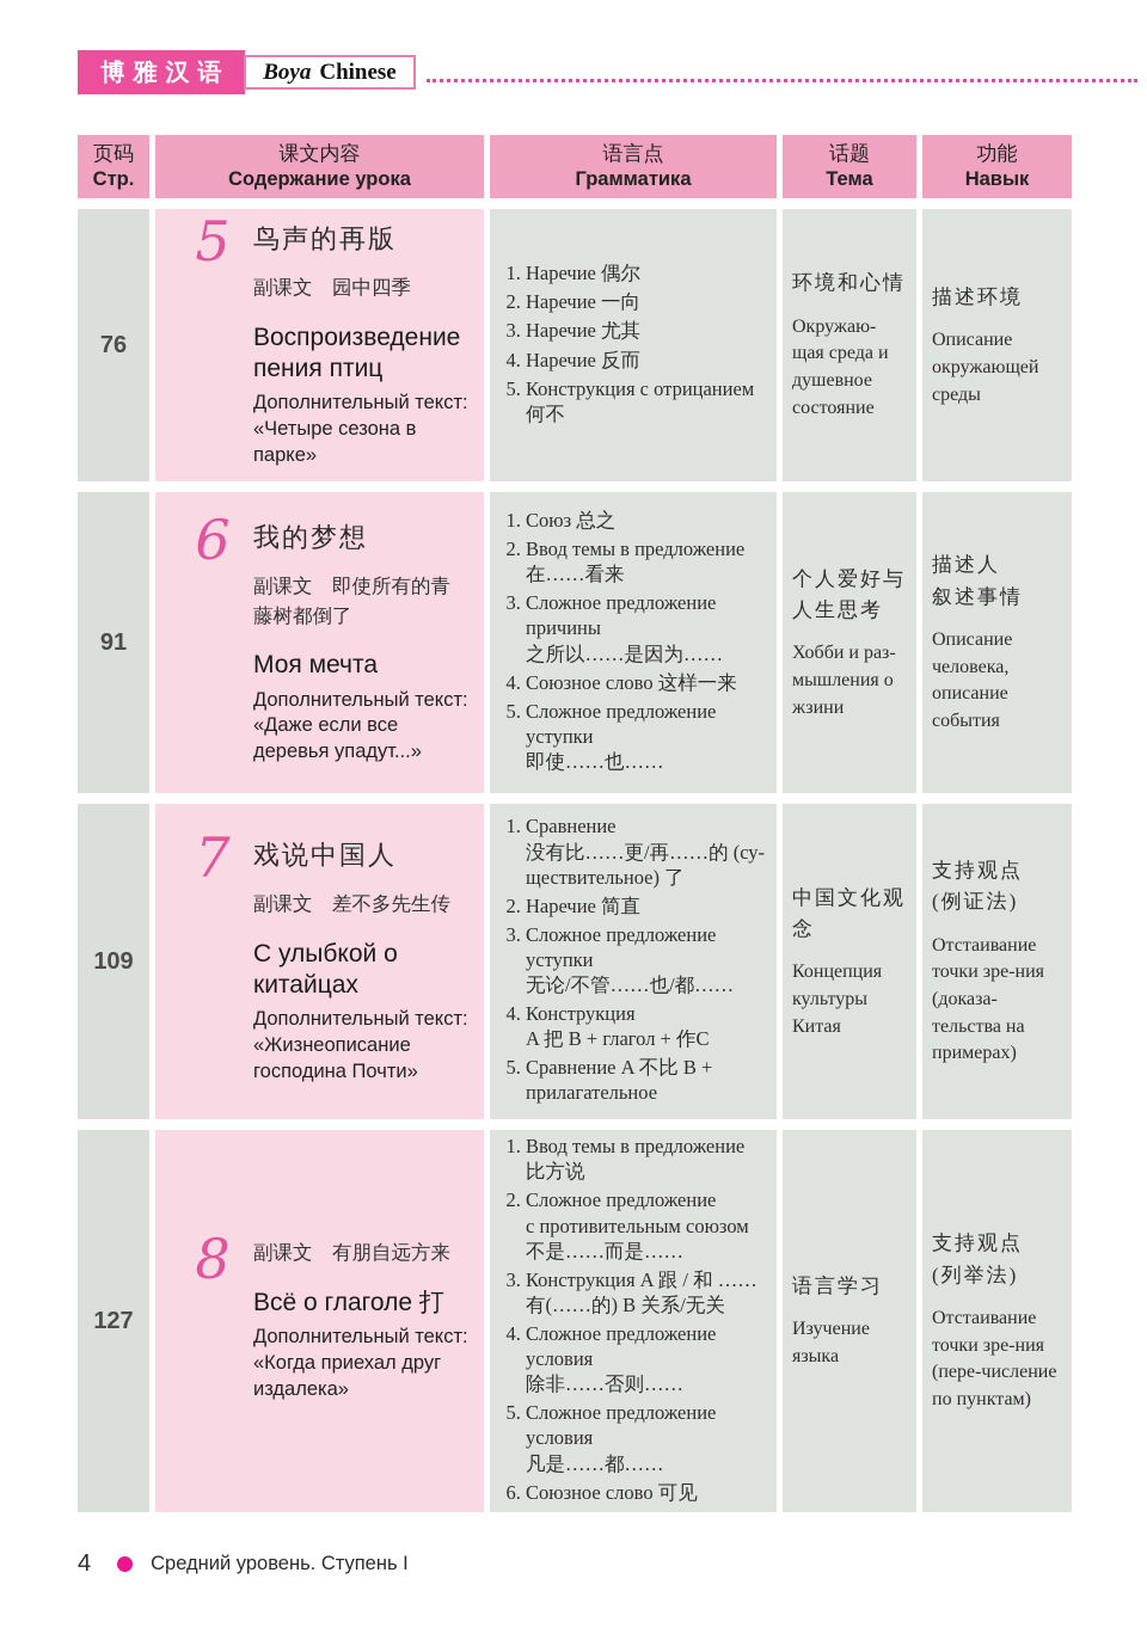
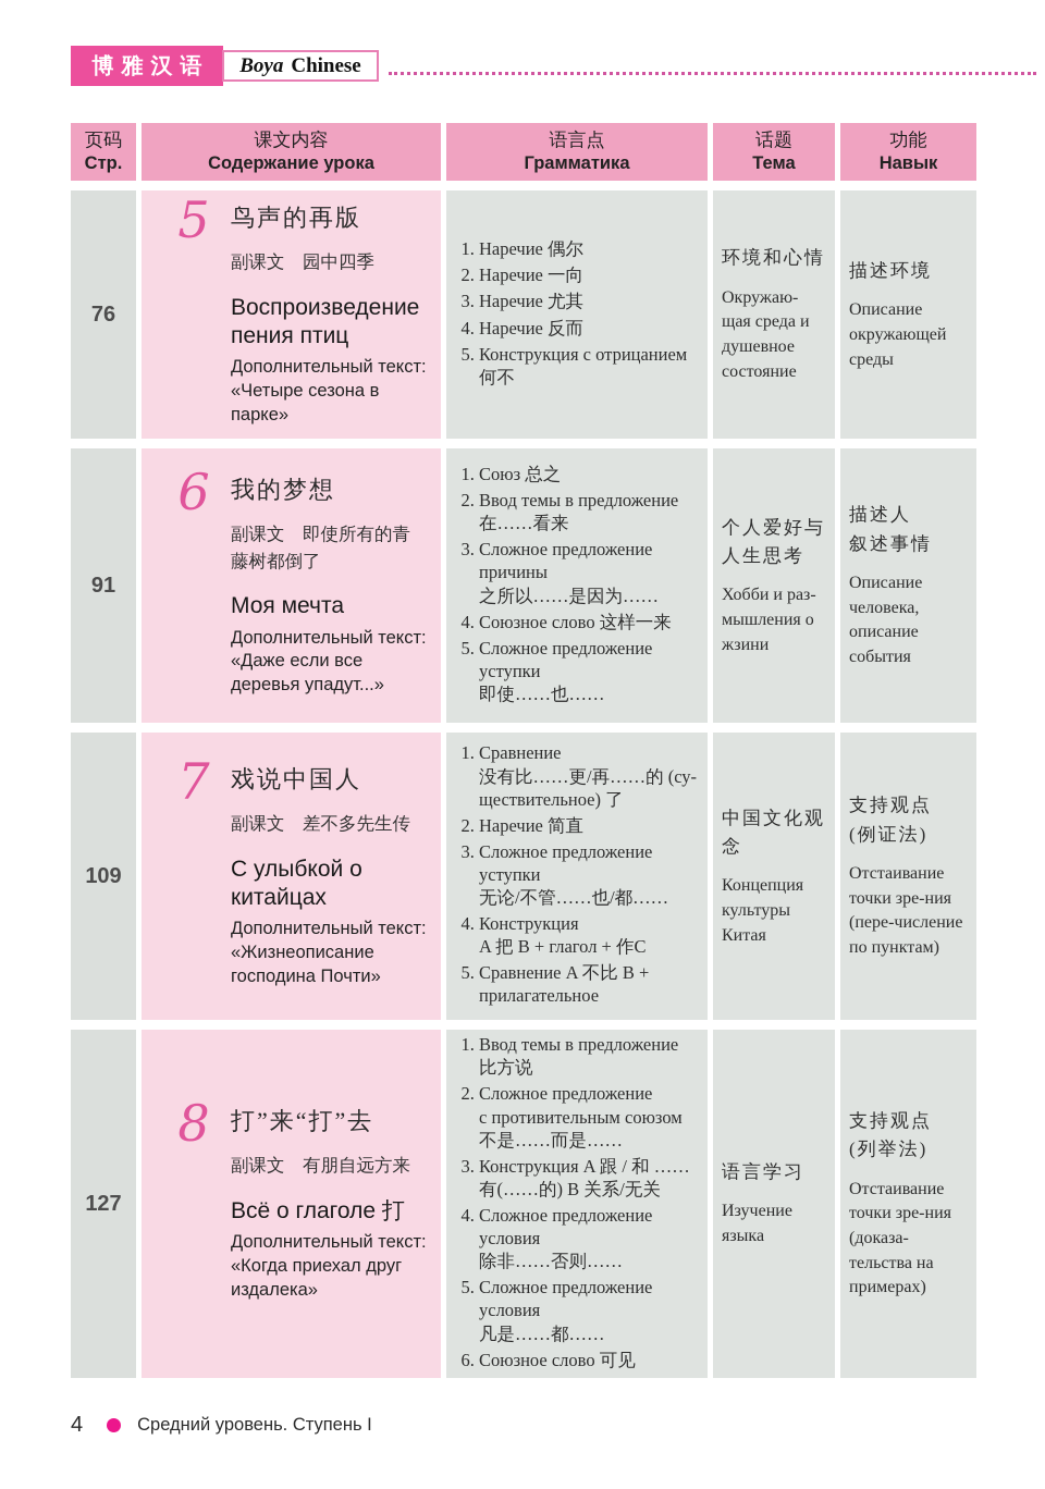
  博雅汉语
  Boya
  Chinese
  页码
  Стр.
  课文内容
  Содержание урока
  语言点
  Грамматика
  话题
  Тема
  功能
  Навык
  76
  5
  鸟声的再版
  副课文 园中四季
  Воспроизведение пения птиц
  Дополнительный текст: «Четыре сезона в парке»
  Наречие 偶尔
  Наречие 一向
  Наречие 尤其
  Наречие 反而
  Конструкция с отрицанием
  何不
  环境和心情
  Окружаю-щая среда и душевное состояние
  描述环境
  Описание окружающей среды
  91
  6
  我的梦想
  副课文 即使所有的青
  藤树都倒了
  Моя мечта
  Дополнительный текст: «Даже если все деревья упадут...»
  Союз 总之
  Ввод темы в предложение
  在……看来
  Сложное предложение
  причины
  之所以……是因为……
  Союзное слово 这样一来
  Сложное предложение
  уступки
  即使……也……
  个人爱好与人生思考
  Хобби и раз-мышления о жзини
  描述人
  叙述事情
  Описание человека, описание события
  109
  7
  戏说中国人
  副课文 差不多先生传
  С улыбкой о китайцах
  Дополнительный текст: «Жизнеописание господина Почти»
  Сравнение
  没有比……更/再……的 (су-ществительное) 了
  Наречие 简直
  Сложное предложение
  уступки
  无论/不管……也/都……
  Конструкция
  A 把 B + глагол + 作C
  Сравнение A 不比 B +
  прилагательное
  中国文化观念
  Концепция культуры Китая
  支持观点
  (例证法)
- Отстаивание точки зре-ния (доказа-тельства на примерах)
+ Отстаивание точки зре-ния (пере-числение по пунктам)
  127
  8
+ 打”来“打”去
  副课文 有朋自远方来
  Всё о глаголе 打
  Дополнительный текст: «Когда приехал друг издалека»
  Ввод темы в предложение
  比方说
  Сложное предложение
  с противительным союзом
  不是……而是……
  Конструкция A 跟 / 和 ……
  有(……的) B 关系/无关
  Сложное предложение
  условия
  除非……否则……
  Сложное предложение
  условия
  凡是……都……
  Союзное слово 可见
  语言学习
  Изучение языка
  支持观点
  (列举法)
- Отстаивание точки зре-ния (пере-числение по пунктам)
+ Отстаивание точки зре-ния (доказа-тельства на примерах)
  4
  Средний уровень. Ступень I
